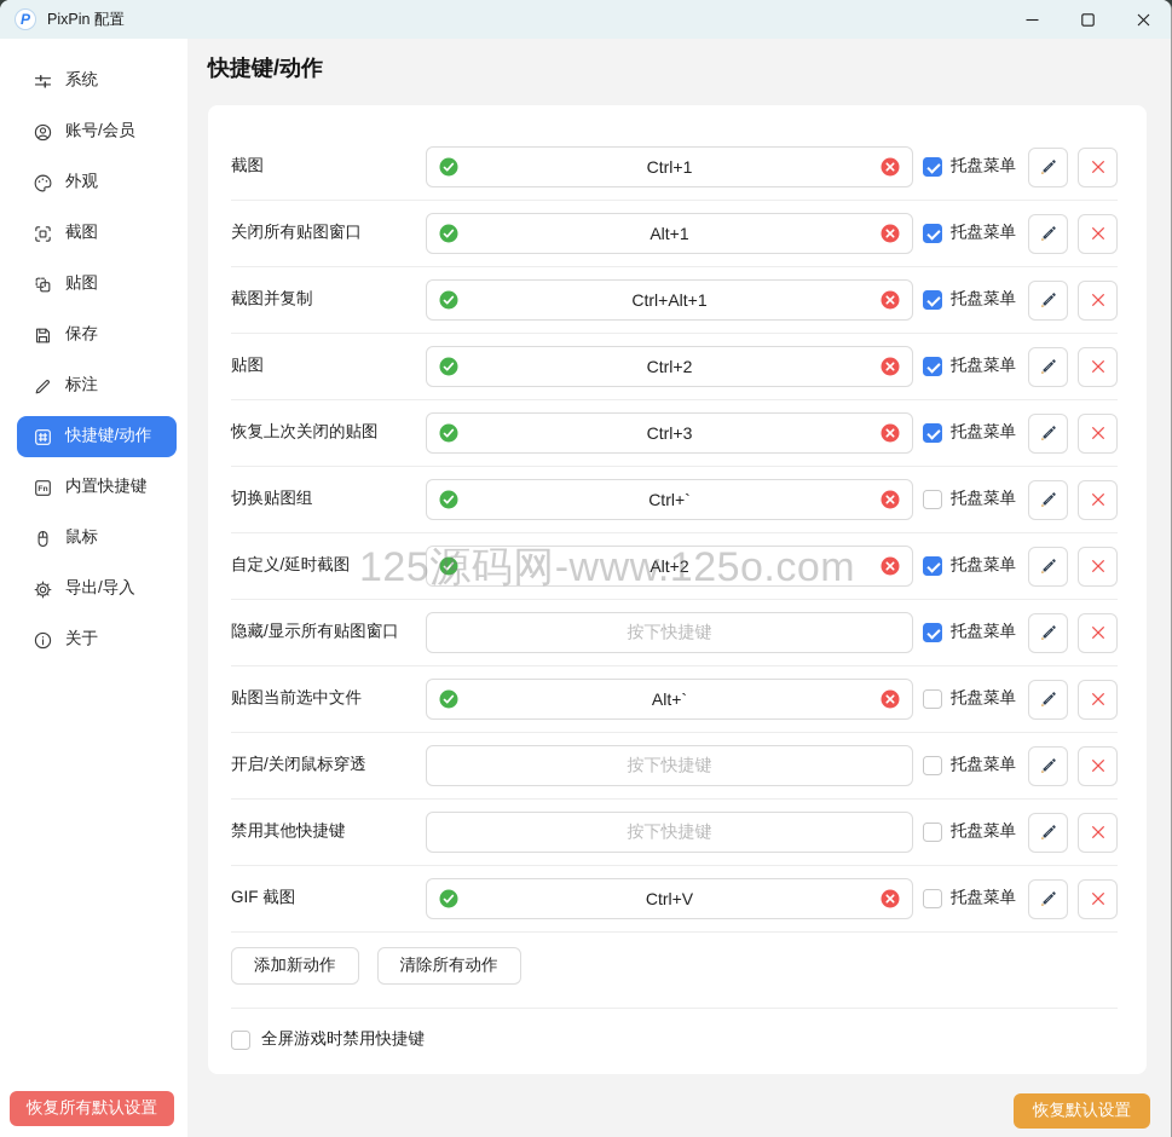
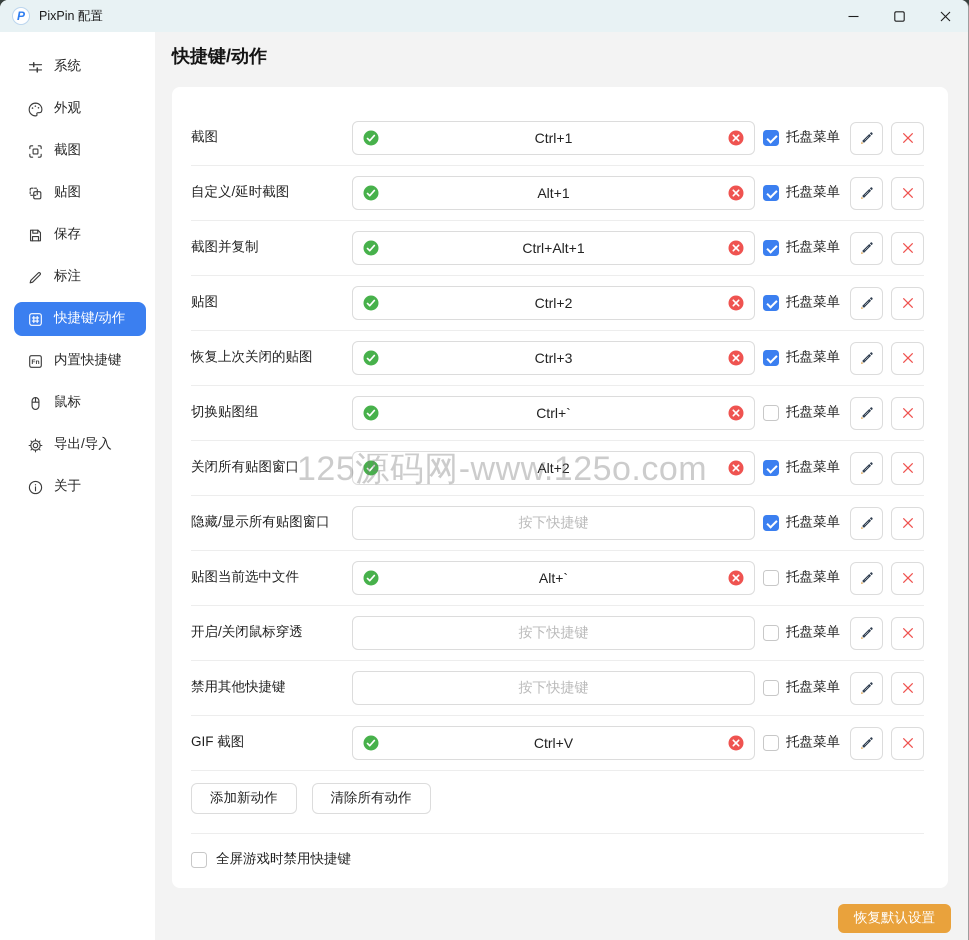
  P
  PixPin 配置
  系统
- 账号/会员
  外观
  截图
  贴图
  保存
  标注
  快捷键/动作
  内置快捷键
  鼠标
  导出/导入
  关于
- 恢复所有默认设置
  快捷键/动作
  截图
  Ctrl+1
  托盘菜单
- 关闭所有贴图窗口
+ 自定义/延时截图
  Alt+1
  托盘菜单
  截图并复制
  Ctrl+Alt+1
  托盘菜单
  贴图
  Ctrl+2
  托盘菜单
  恢复上次关闭的贴图
  Ctrl+3
  托盘菜单
  切换贴图组
  Ctrl+`
  托盘菜单
- 自定义/延时截图
+ 关闭所有贴图窗口
  Alt+2
  托盘菜单
  隐藏/显示所有贴图窗口
  按下快捷键
  托盘菜单
  贴图当前选中文件
  Alt+`
  托盘菜单
  开启/关闭鼠标穿透
  按下快捷键
  托盘菜单
  禁用其他快捷键
  按下快捷键
  托盘菜单
  GIF 截图
  Ctrl+V
  托盘菜单
  添加新动作
  清除所有动作
  全屏游戏时禁用快捷键
  恢复默认设置
  125源码网-www.125o.com
